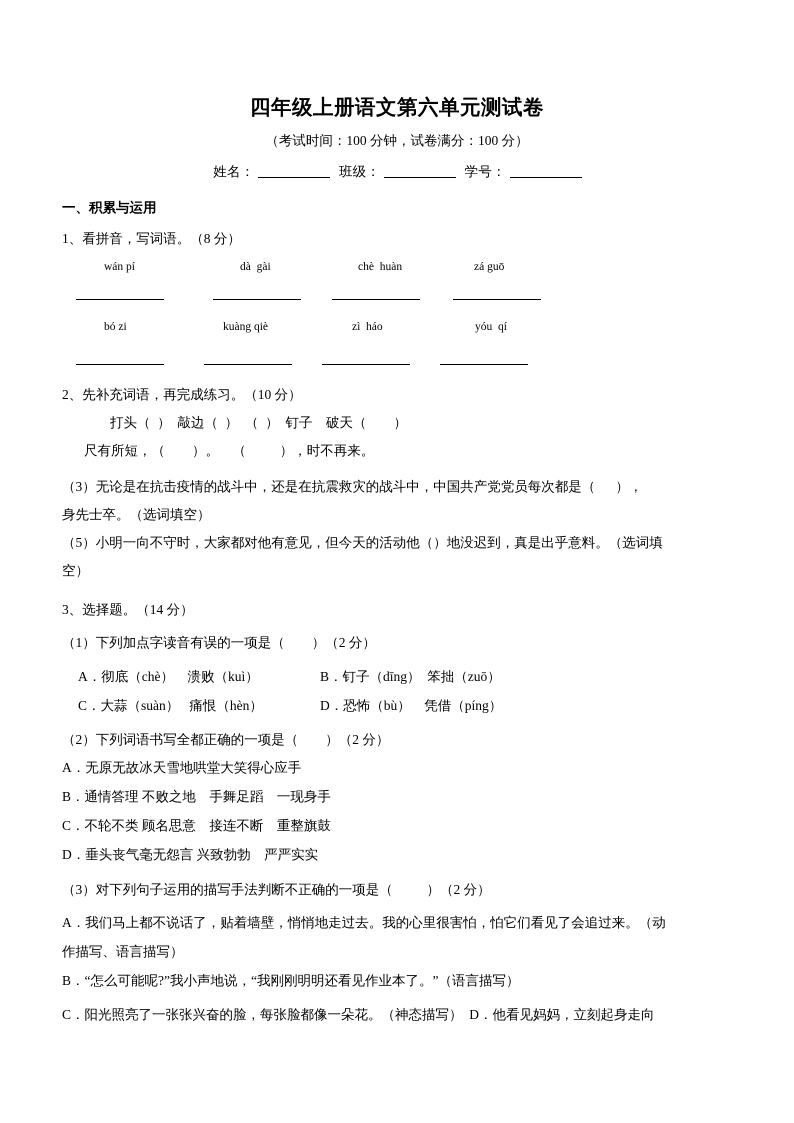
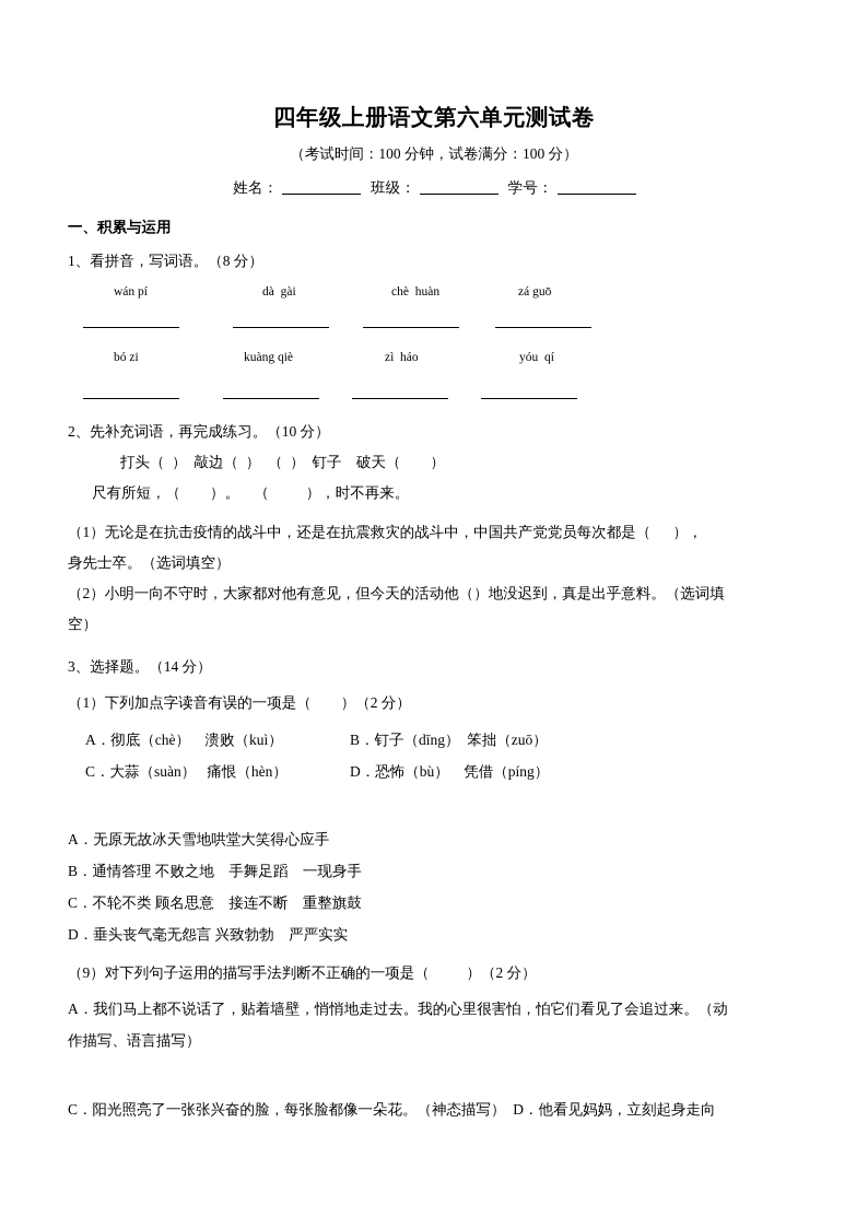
  四年级上册语文第六单元测试卷
  （考试时间：100 分钟，试卷满分：100 分）
  姓名： 班级： 学号：
  一、积累与运用
  1、看拼音，写词语。（8 分）
  wán pí
  dà gài
  chè huàn
  zá guō
  bó zi
  kuàng qiè
  zì háo
  yóu qí
  2、先补充词语，再完成练习。（10 分）
  打头（ ） 敲边（ ） （ ） 钉子 破天（ ）
  尺有所短，（ ）。 （ ），时不再来。
- （3）无论是在抗击疫情的战斗中，还是在抗震救灾的战斗中，中国共产党党员每次都是（ ），
+ （1）无论是在抗击疫情的战斗中，还是在抗震救灾的战斗中，中国共产党党员每次都是（ ），
  身先士卒。（选词填空）
- （5）小明一向不守时，大家都对他有意见，但今天的活动他（）地没迟到，真是出乎意料。（选词填
+ （2）小明一向不守时，大家都对他有意见，但今天的活动他（）地没迟到，真是出乎意料。（选词填
  空）
  3、选择题。（14 分）
  （1）下列加点字读音有误的一项是（ ）（2 分）
  A．彻底（chè） 溃败（kuì）
  B．钉子（dīng） 笨拙（zuō）
  C．大蒜（suàn） 痛恨（hèn）
  D．恐怖（bù） 凭借（píng）
- （2）下列词语书写全都正确的一项是（ ）（2 分）
  A．无原无故冰天雪地哄堂大笑得心应手
  B．通情答理 不败之地 手舞足蹈 一现身手
  C．不轮不类 顾名思意 接连不断 重整旗鼓
  D．垂头丧气毫无怨言 兴致勃勃 严严实实
- （3）对下列句子运用的描写手法判断不正确的一项是（ ）（2 分）
+ （9）对下列句子运用的描写手法判断不正确的一项是（ ）（2 分）
  A．我们马上都不说话了，贴着墙壁，悄悄地走过去。我的心里很害怕，怕它们看见了会追过来。（动
  作描写、语言描写）
- B．“怎么可能呢?”我小声地说，“我刚刚明明还看见作业本了。”（语言描写）
  C．阳光照亮了一张张兴奋的脸，每张脸都像一朵花。（神态描写） D．他看见妈妈，立刻起身走向
